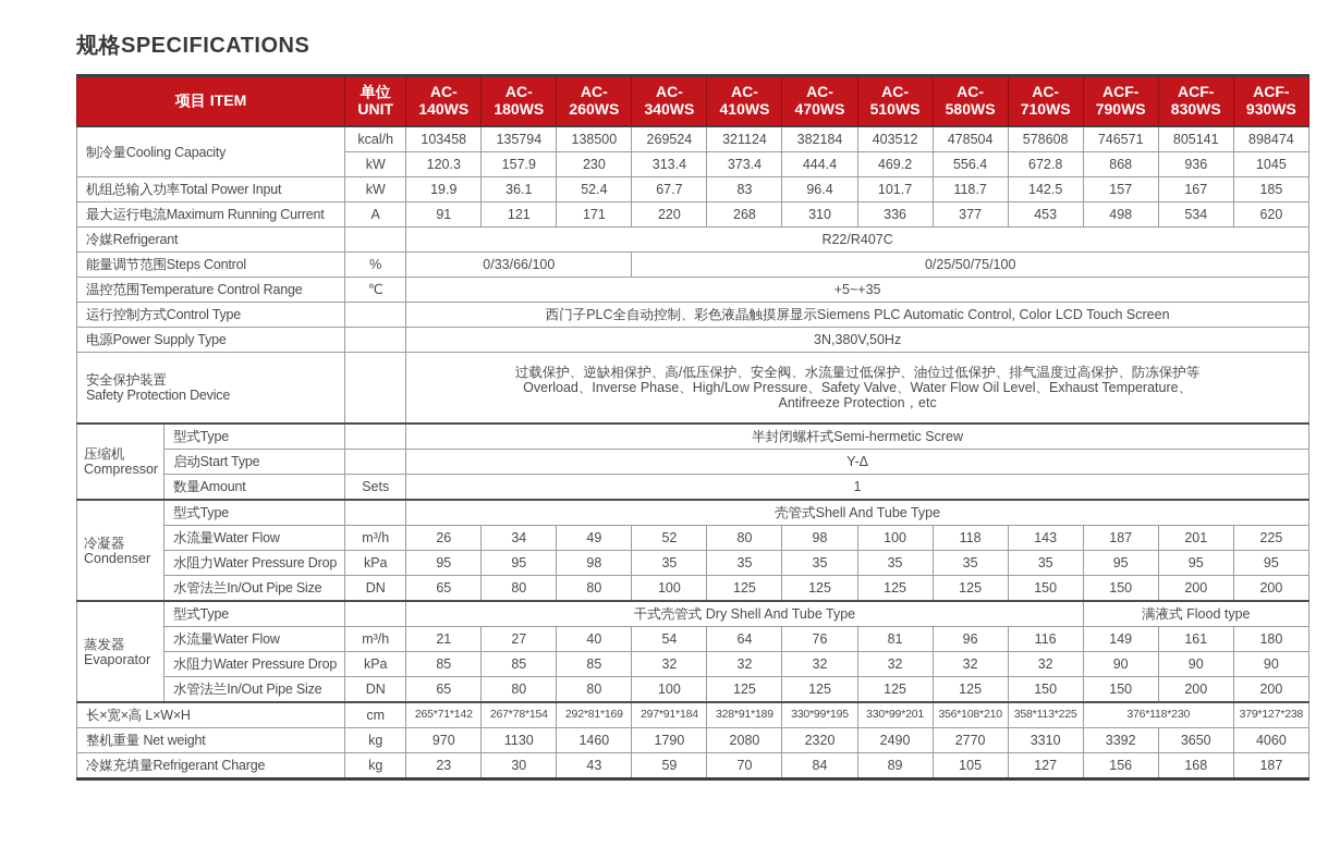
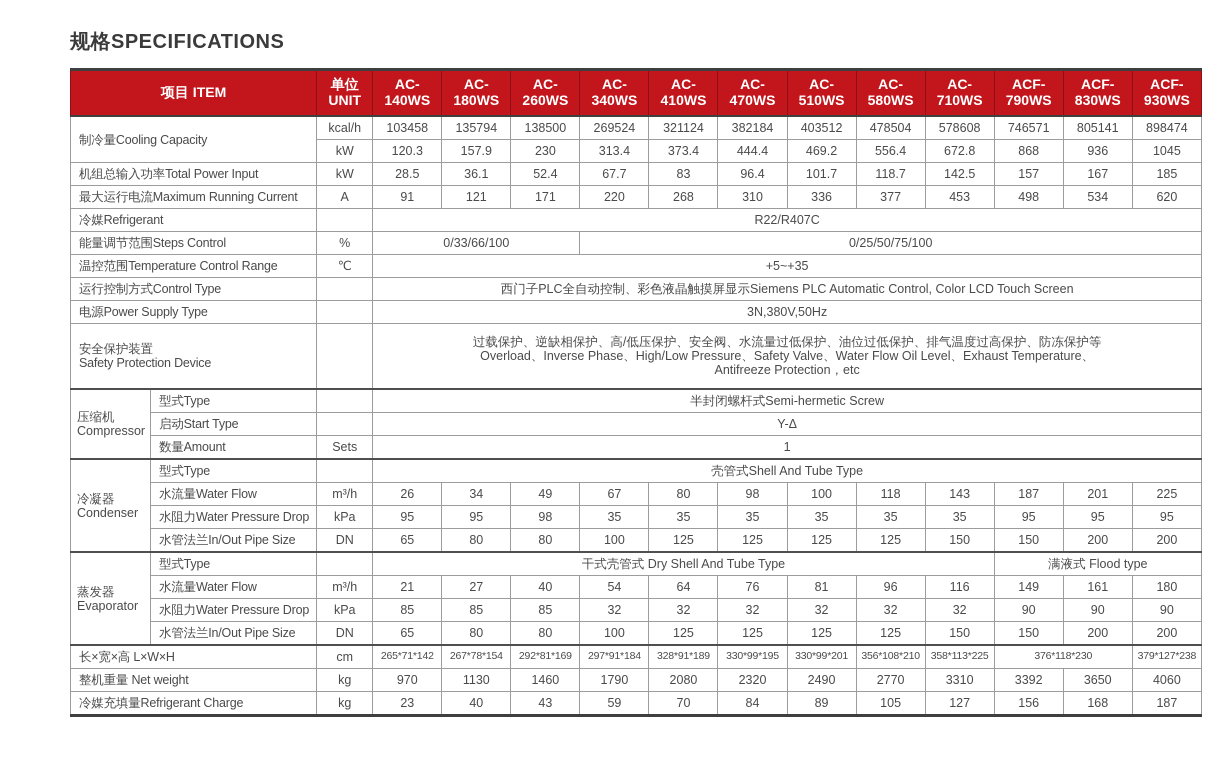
  规格SPECIFICATIONS
  项目 ITEM	单位 UNIT	AC- 140WS	AC- 180WS	AC- 260WS	AC- 340WS	AC- 410WS	AC- 470WS	AC- 510WS	AC- 580WS	AC- 710WS	ACF- 790WS	ACF- 830WS	ACF- 930WS
  制冷量Cooling Capacity	kcal/h	103458	135794	138500	269524	321124	382184	403512	478504	578608	746571	805141	898474
  kW	120.3	157.9	230	313.4	373.4	444.4	469.2	556.4	672.8	868	936	1045
- 机组总输入功率Total Power Input	kW	19.9	36.1	52.4	67.7	83	96.4	101.7	118.7	142.5	157	167	185
+ 机组总输入功率Total Power Input	kW	28.5	36.1	52.4	67.7	83	96.4	101.7	118.7	142.5	157	167	185
  最大运行电流Maximum Running Current	A	91	121	171	220	268	310	336	377	453	498	534	620
  冷媒Refrigerant		R22/R407C
  能量调节范围Steps Control	%	0/33/66/100	0/25/50/75/100
  温控范围Temperature Control Range	℃	+5~+35
  运行控制方式Control Type		西门子PLC全自动控制、彩色液晶触摸屏显示Siemens PLC Automatic Control, Color LCD Touch Screen
  电源Power Supply Type		3N,380V,50Hz
  安全保护装置 Safety Protection Device		过载保护、逆缺相保护、高/低压保护、安全阀、水流量过低保护、油位过低保护、排气温度过高保护、防冻保护等 Overload、Inverse Phase、High/Low Pressure、Safety Valve、Water Flow Oil Level、Exhaust Temperature、 Antifreeze Protection，etc
  压缩机 Compressor	型式Type		半封闭螺杆式Semi-hermetic Screw
  启动Start Type		Y-Δ
  数量Amount	Sets	1
  冷凝器 Condenser	型式Type		壳管式Shell And Tube Type
- 水流量Water Flow	m³/h	26	34	49	52	80	98	100	118	143	187	201	225
+ 水流量Water Flow	m³/h	26	34	49	67	80	98	100	118	143	187	201	225
  水阻力Water Pressure Drop	kPa	95	95	98	35	35	35	35	35	35	95	95	95
  水管法兰In/Out Pipe Size	DN	65	80	80	100	125	125	125	125	150	150	200	200
  蒸发器 Evaporator	型式Type		干式壳管式 Dry Shell And Tube Type	满液式 Flood type
  水流量Water Flow	m³/h	21	27	40	54	64	76	81	96	116	149	161	180
  水阻力Water Pressure Drop	kPa	85	85	85	32	32	32	32	32	32	90	90	90
  水管法兰In/Out Pipe Size	DN	65	80	80	100	125	125	125	125	150	150	200	200
  长×宽×高 L×W×H	cm	265*71*142	267*78*154	292*81*169	297*91*184	328*91*189	330*99*195	330*99*201	356*108*210	358*113*225	376*118*230	379*127*238
  整机重量 Net weight	kg	970	1130	1460	1790	2080	2320	2490	2770	3310	3392	3650	4060
- 冷媒充填量Refrigerant Charge	kg	23	30	43	59	70	84	89	105	127	156	168	187
+ 冷媒充填量Refrigerant Charge	kg	23	40	43	59	70	84	89	105	127	156	168	187
